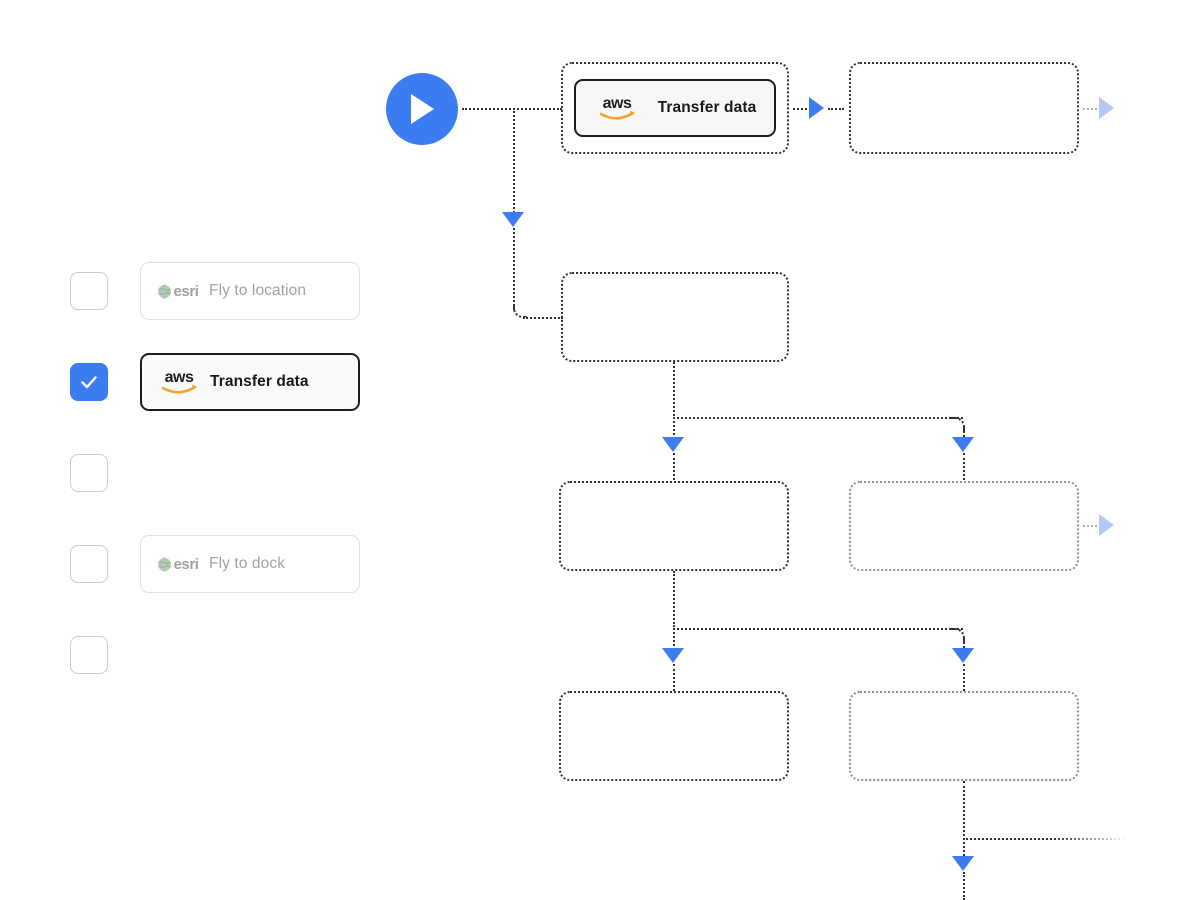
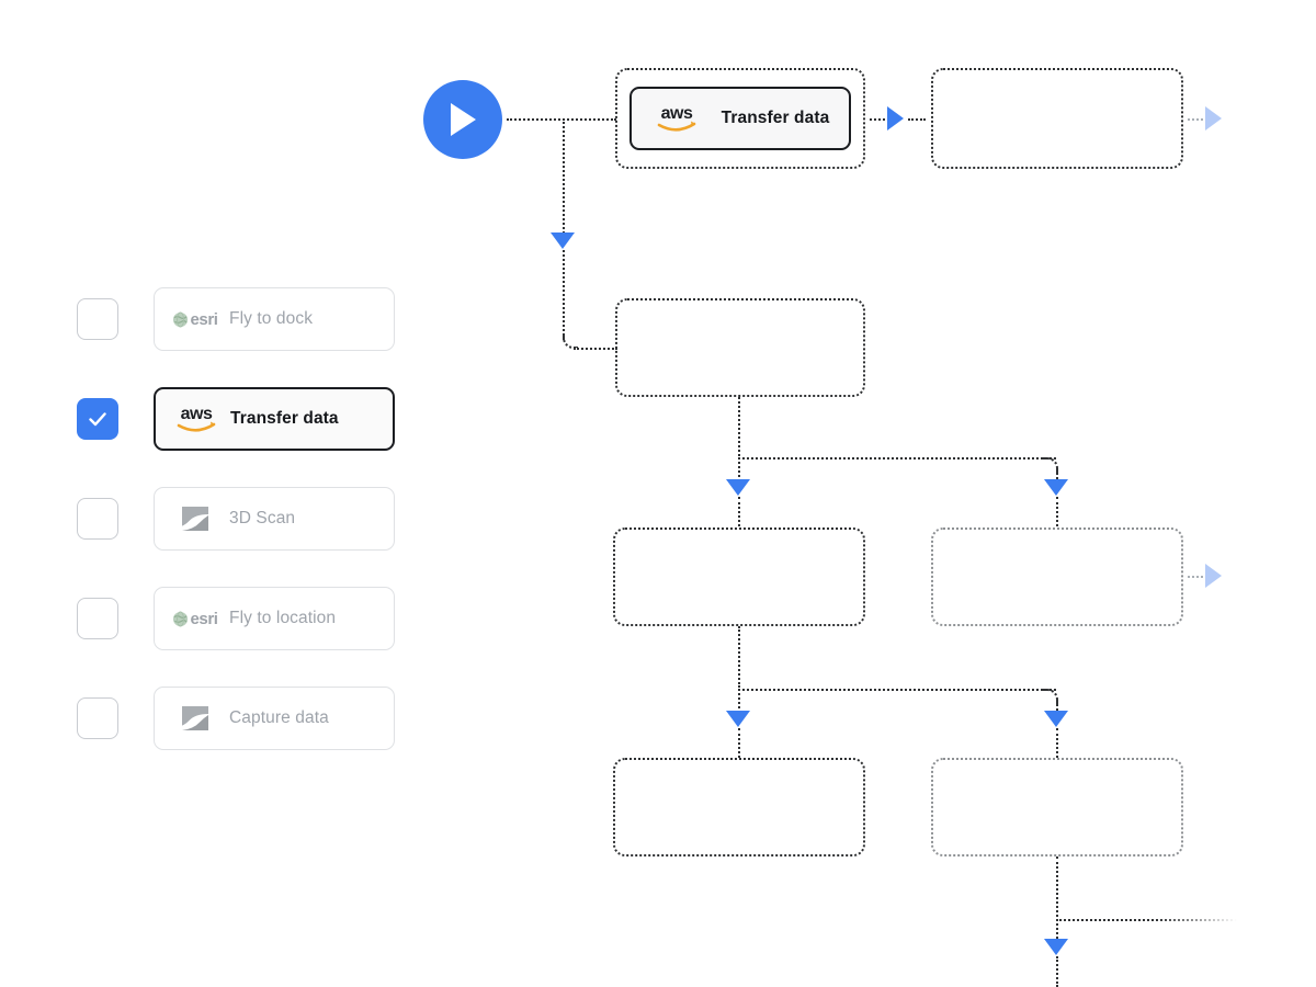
  esri
- Fly to location
+ Fly to dock
  aws
  Transfer data
+ 3D Scan
  esri
- Fly to dock
+ Fly to location
+ Capture data
  aws
  Transfer data
